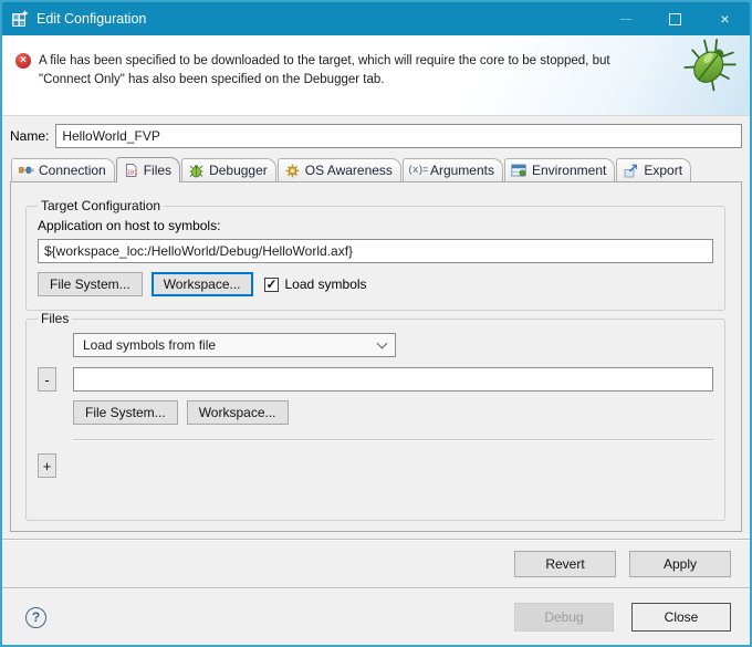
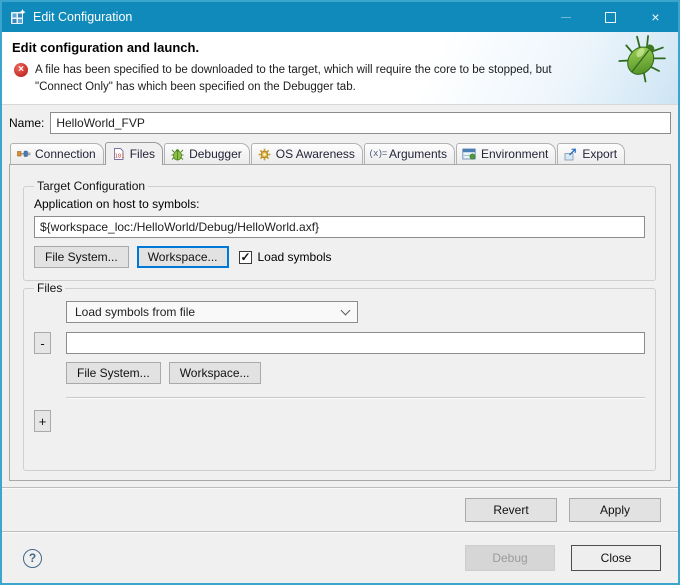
  Edit Configuration
  ×
+ Edit configuration and launch.
  ×
  A file has been specified to be downloaded to the target, which will require the core to be stopped, but
- "Connect Only" has also been specified on the Debugger tab.
+ "Connect Only" has which been specified on the Debugger tab.
  Name:
  HelloWorld_FVP
  Connection
  Files
  Debugger
  OS Awareness
  (x)=
  Arguments
  Environment
  Export
  Target Configuration
  Application on host to symbols:
  ${workspace_loc:/HelloWorld/Debug/HelloWorld.axf}
  File System...
  Workspace...
  Load symbols
  Files
  Load symbols from file
  -
  File System...
  Workspace...
  +
  Revert
  Apply
  ?
  Debug
  Close
